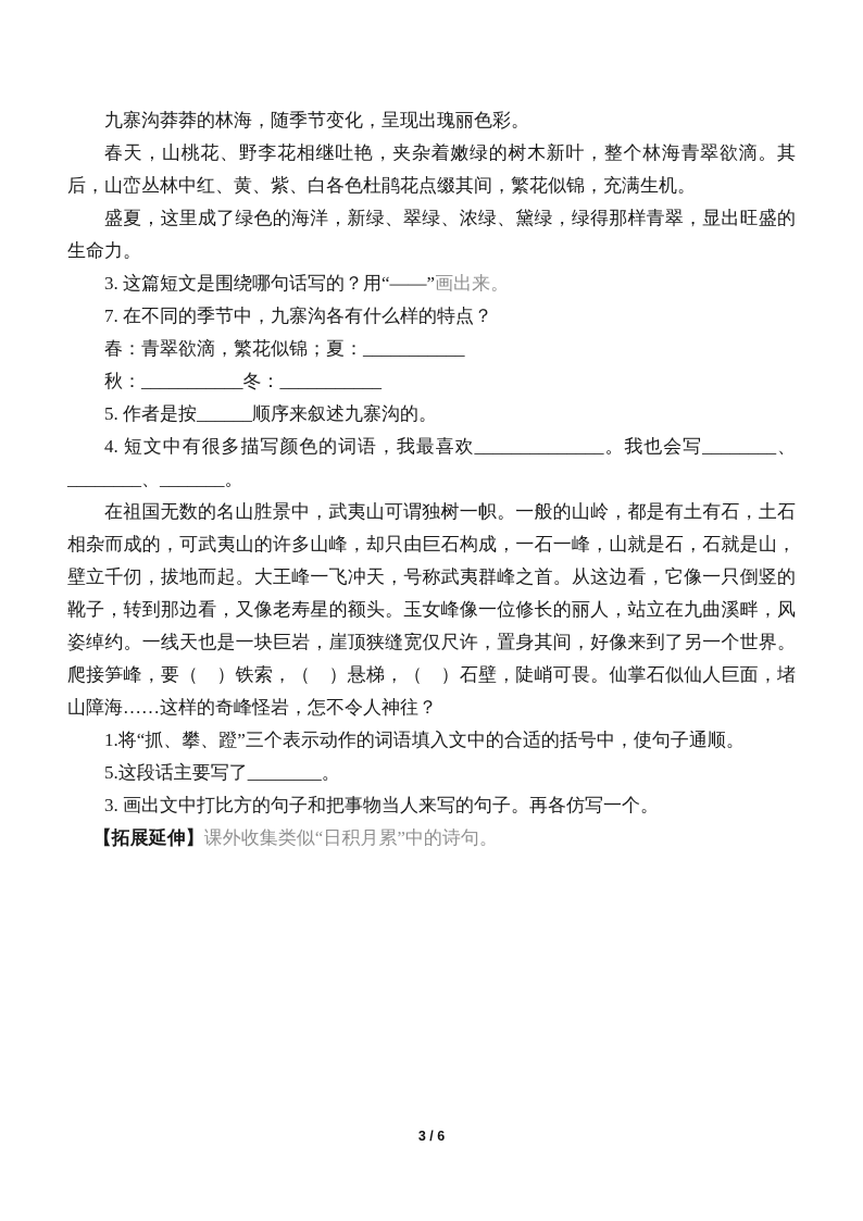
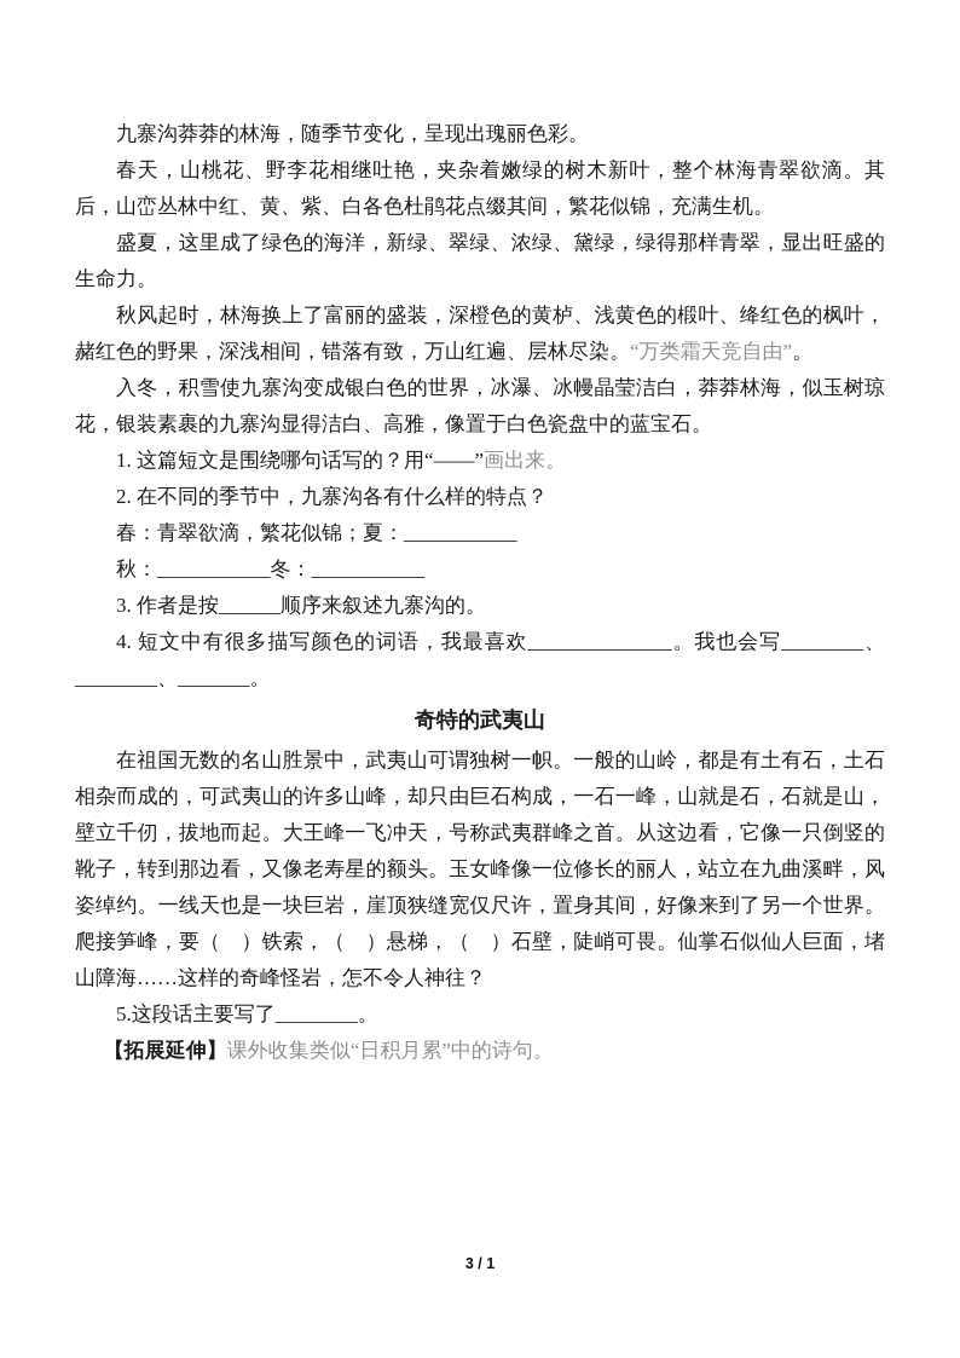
  九寨沟莽莽的林海，随季节变化，呈现出瑰丽色彩。
  春天，山桃花、野李花相继吐艳，夹杂着嫩绿的树木新叶，整个林海青翠欲滴。其后，山峦丛林中红、黄、紫、白各色杜鹃花点缀其间，繁花似锦，充满生机。
  盛夏，这里成了绿色的海洋，新绿、翠绿、浓绿、黛绿，绿得那样青翠，显出旺盛的生命力。
+ 秋风起时，林海换上了富丽的盛装，深橙色的黄栌、浅黄色的椴叶、绛红色的枫叶，赭红色的野果，深浅相间，错落有致，万山红遍、层林尽染。“万类霜天竞自由”。
+ 入冬，积雪使九寨沟变成银白色的世界，冰瀑、冰幔晶莹洁白，莽莽林海，似玉树琼花，银装素裹的九寨沟显得洁白、高雅，像置于白色瓷盘中的蓝宝石。
- 3. 这篇短文是围绕哪句话写的？用“——”画出来。
+ 1. 这篇短文是围绕哪句话写的？用“——”画出来。
- 7. 在不同的季节中，九寨沟各有什么样的特点？
+ 2. 在不同的季节中，九寨沟各有什么样的特点？
  春：青翠欲滴，繁花似锦；夏：___________
  秋：___________冬：___________
- 5. 作者是按______顺序来叙述九寨沟的。
+ 3. 作者是按______顺序来叙述九寨沟的。
  4. 短文中有很多描写颜色的词语，我最喜欢______________。我也会写________、________、_______。
+ 奇特的武夷山
  在祖国无数的名山胜景中，武夷山可谓独树一帜。一般的山岭，都是有土有石，土石相杂而成的，可武夷山的许多山峰，却只由巨石构成，一石一峰，山就是石，石就是山，壁立千仞，拔地而起。大王峰一飞冲天，号称武夷群峰之首。从这边看，它像一只倒竖的靴子，转到那边看，又像老寿星的额头。玉女峰像一位修长的丽人，站立在九曲溪畔，风姿绰约。一线天也是一块巨岩，崖顶狭缝宽仅尺许，置身其间，好像来到了另一个世界。爬接笋峰，要（ ）铁索，（ ）悬梯，（ ）石壁，陡峭可畏。仙掌石似仙人巨面，堵山障海……这样的奇峰怪岩，怎不令人神往？
- 1.将“抓、攀、蹬”三个表示动作的词语填入文中的合适的括号中，使句子通顺。
  5.这段话主要写了________。
- 3. 画出文中打比方的句子和把事物当人来写的句子。再各仿写一个。
  【拓展延伸】课外收集类似“日积月累”中的诗句。
- 3 / 6
+ 3 / 1
